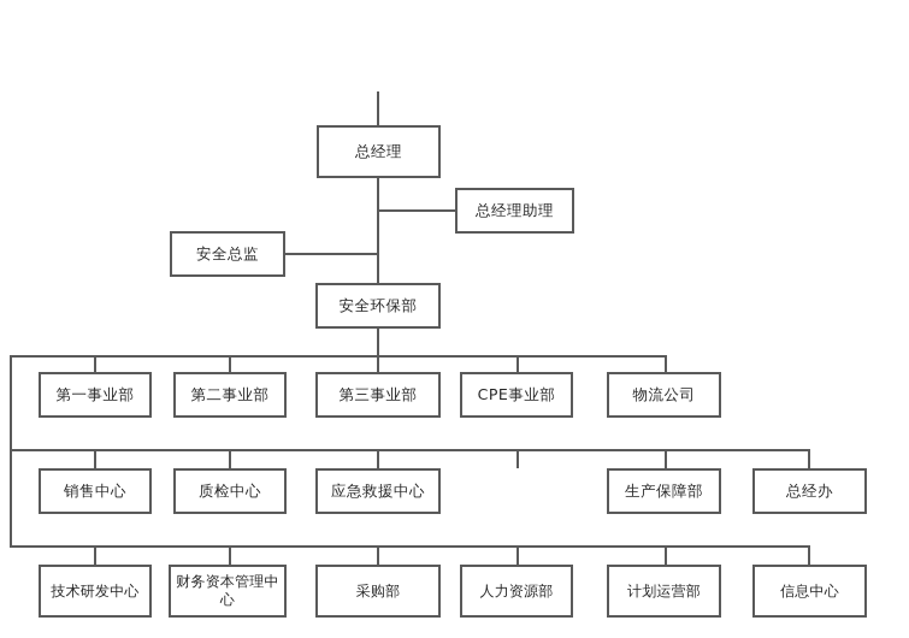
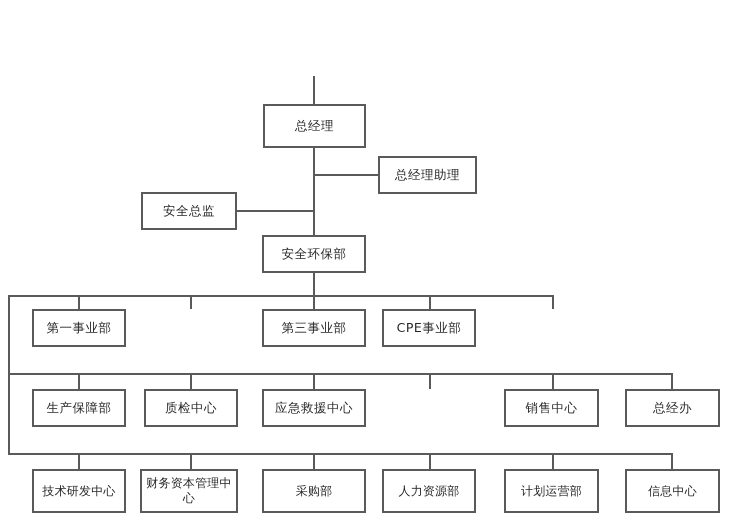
  总经理
  总经理助理
  安全总监
  安全环保部
  第一事业部
- 第二事业部
  第三事业部
  CPE事业部
- 物流公司
- 销售中心
+ 生产保障部
  质检中心
  应急救援中心
- 生产保障部
+ 销售中心
  总经办
  技术研发中心
  财务资本管理中心
  采购部
  人力资源部
  计划运营部
  信息中心
